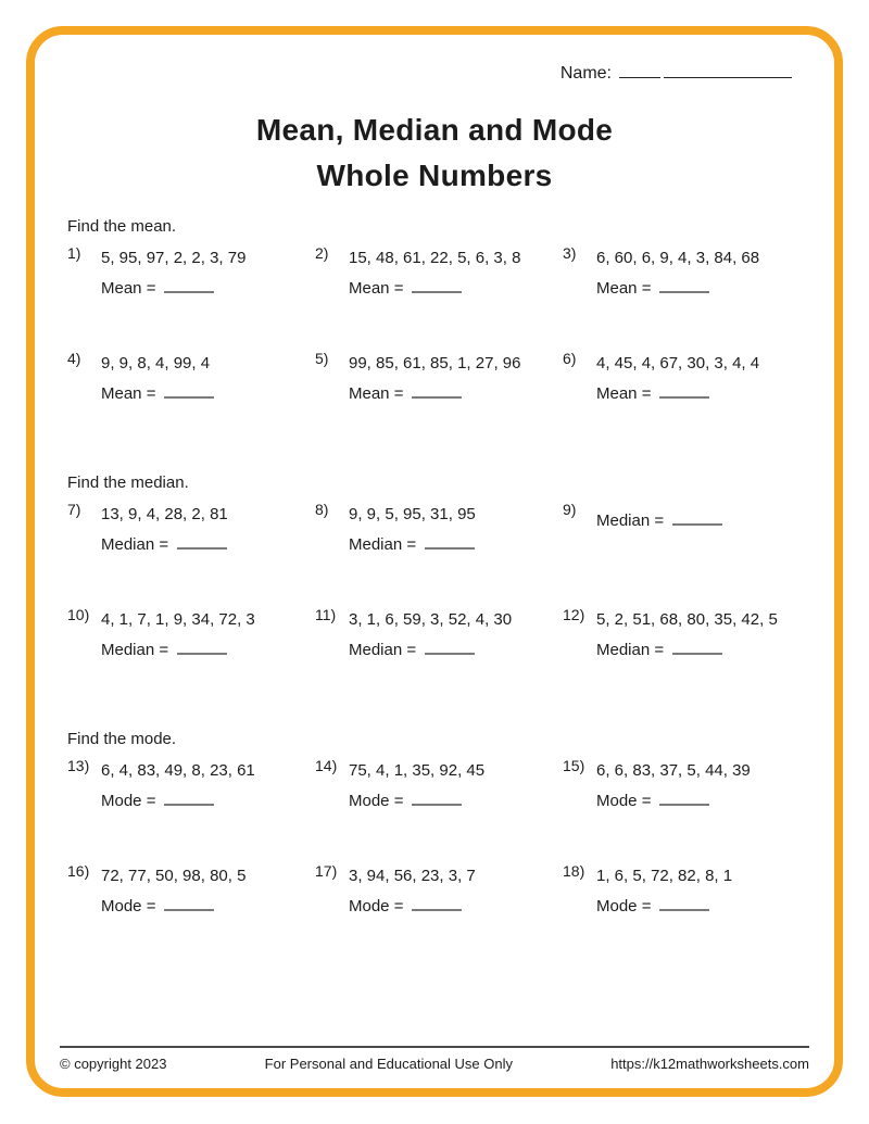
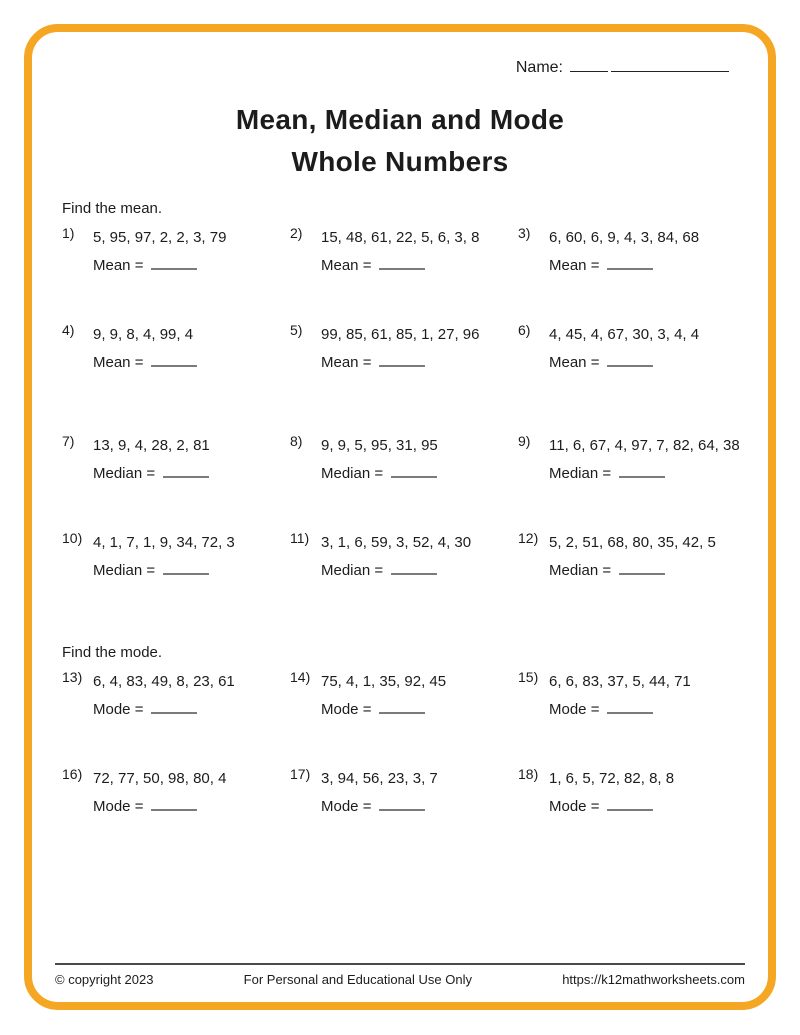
  Name:
  Mean, Median and Mode
  Whole Numbers
  Find the mean.
  1)
  5, 95, 97, 2, 2, 3, 79
  Mean =
  2)
  15, 48, 61, 22, 5, 6, 3, 8
  Mean =
  3)
  6, 60, 6, 9, 4, 3, 84, 68
  Mean =
  4)
  9, 9, 8, 4, 99, 4
  Mean =
  5)
  99, 85, 61, 85, 1, 27, 96
  Mean =
  6)
  4, 45, 4, 67, 30, 3, 4, 4
  Mean =
- Find the median.
  7)
  13, 9, 4, 28, 2, 81
  Median =
  8)
  9, 9, 5, 95, 31, 95
  Median =
  9)
+ 11, 6, 67, 4, 97, 7, 82, 64, 38
  Median =
  10)
  4, 1, 7, 1, 9, 34, 72, 3
  Median =
  11)
  3, 1, 6, 59, 3, 52, 4, 30
  Median =
  12)
  5, 2, 51, 68, 80, 35, 42, 5
  Median =
  Find the mode.
  13)
  6, 4, 83, 49, 8, 23, 61
  Mode =
  14)
  75, 4, 1, 35, 92, 45
  Mode =
  15)
- 6, 6, 83, 37, 5, 44, 39
+ 6, 6, 83, 37, 5, 44, 71
  Mode =
  16)
- 72, 77, 50, 98, 80, 5
+ 72, 77, 50, 98, 80, 4
  Mode =
  17)
  3, 94, 56, 23, 3, 7
  Mode =
  18)
- 1, 6, 5, 72, 82, 8, 1
+ 1, 6, 5, 72, 82, 8, 8
  Mode =
  © copyright 2023
  For Personal and Educational Use Only
  https://k12mathworksheets.com
